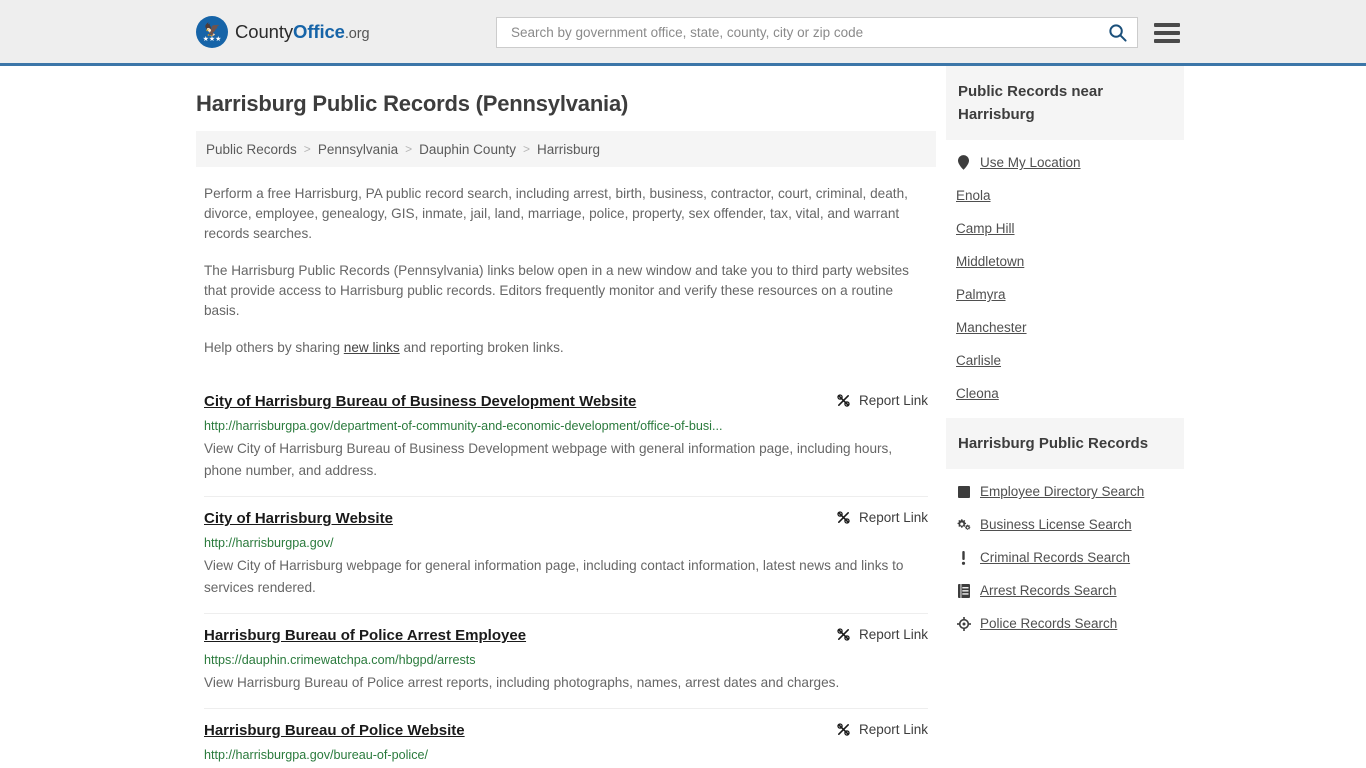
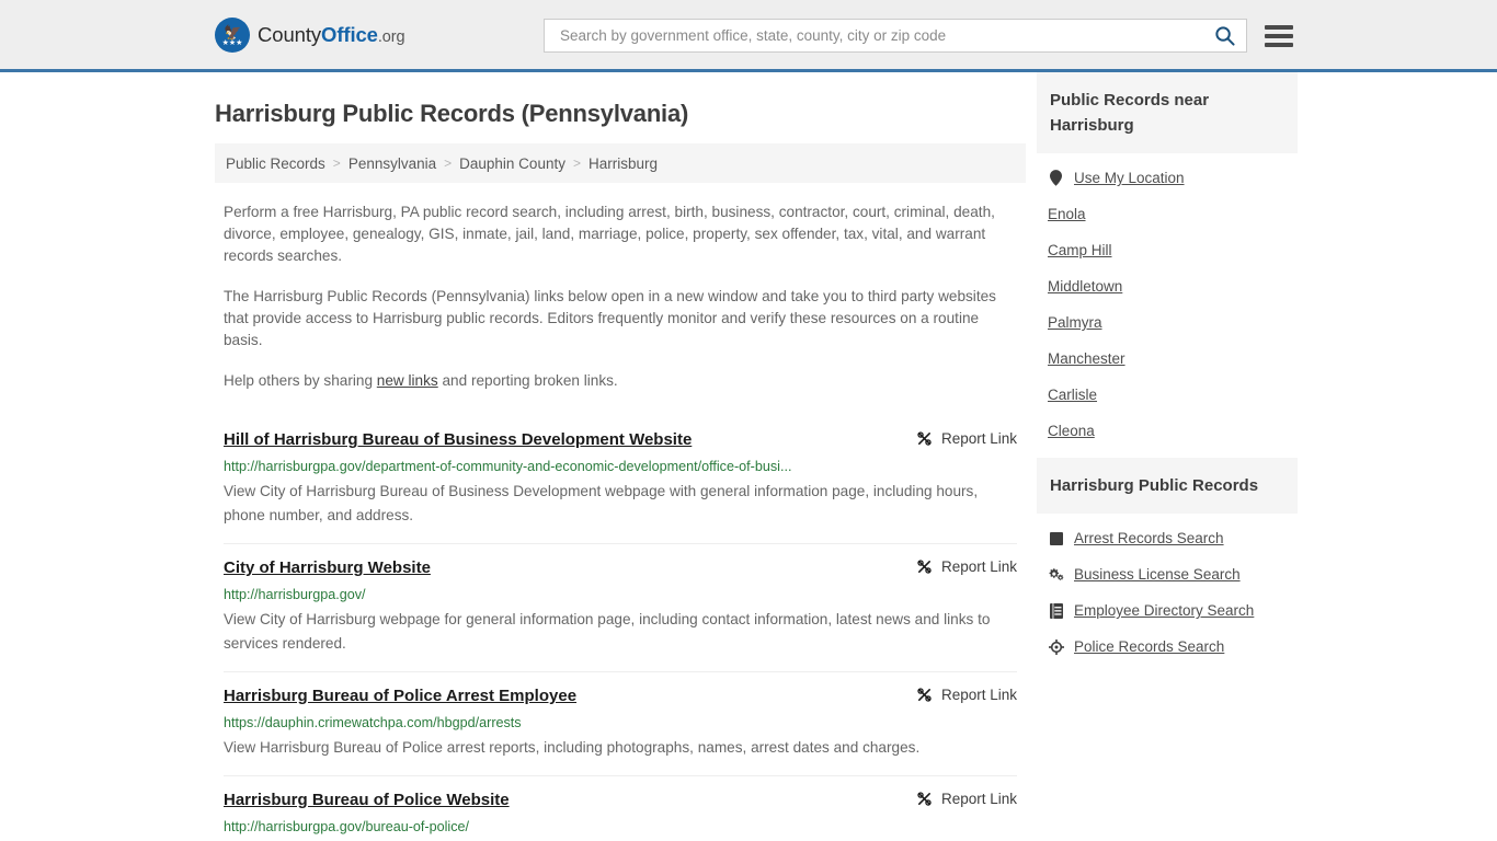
  🦅
  CountyOffice.org
  Search by government office, state, county, city or zip code
  Harrisburg Public Records (Pennsylvania)
  Public Records
  >
  Pennsylvania
  >
  Dauphin County
  >
  Harrisburg
  Perform a free Harrisburg, PA public record search, including arrest, birth, business, contractor, court, criminal, death, divorce, employee, genealogy, GIS, inmate, jail, land, marriage, police, property, sex offender, tax, vital, and warrant records searches.
  The Harrisburg Public Records (Pennsylvania) links below open in a new window and take you to third party websites that provide access to Harrisburg public records. Editors frequently monitor and verify these resources on a routine basis.
  Help others by sharing new links and reporting broken links.
- City of Harrisburg Bureau of Business Development Website
+ Hill of Harrisburg Bureau of Business Development Website
  Report Link
  http://harrisburgpa.gov/department-of-community-and-economic-development/office-of-busi...
  View City of Harrisburg Bureau of Business Development webpage with general information page, including hours, phone number, and address.
  City of Harrisburg Website
  Report Link
  http://harrisburgpa.gov/
  View City of Harrisburg webpage for general information page, including contact information, latest news and links to services rendered.
  Harrisburg Bureau of Police Arrest Employee
  Report Link
  https://dauphin.crimewatchpa.com/hbgpd/arrests
  View Harrisburg Bureau of Police arrest reports, including photographs, names, arrest dates and charges.
  Harrisburg Bureau of Police Website
  Report Link
  http://harrisburgpa.gov/bureau-of-police/
  Public Records near Harrisburg
  Use My Location
  Enola
  Camp Hill
  Middletown
  Palmyra
  Manchester
  Carlisle
  Cleona
  Harrisburg Public Records
- Employee Directory Search
+ Arrest Records Search
  Business License Search
- Criminal Records Search
- Arrest Records Search
+ Employee Directory Search
  Police Records Search
